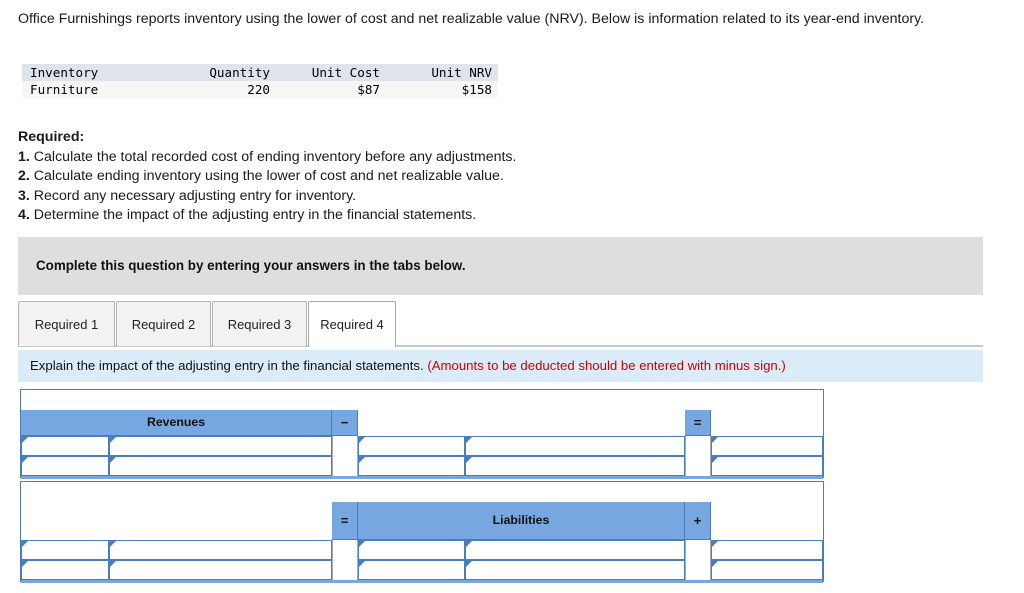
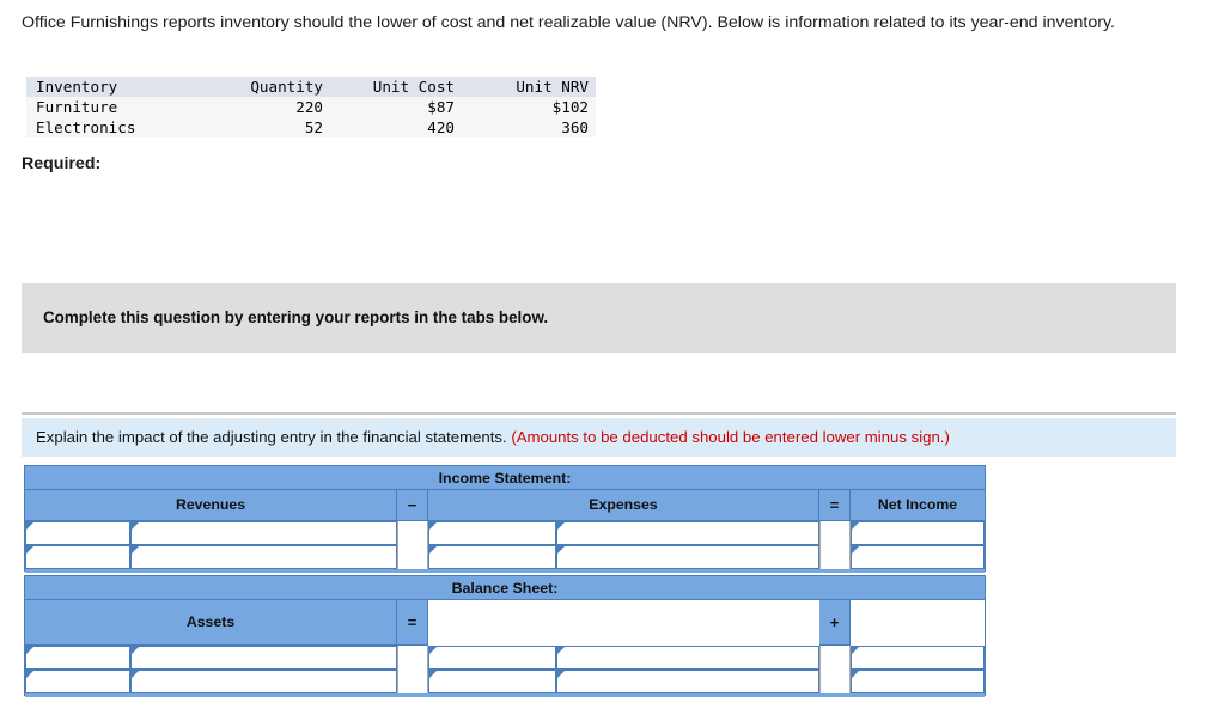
- Office Furnishings reports inventory using the lower of cost and net realizable value (NRV). Below is information related to its year-end inventory.
+ Office Furnishings reports inventory should the lower of cost and net realizable value (NRV). Below is information related to its year-end inventory.
  Inventory	Quantity	Unit Cost	Unit NRV
- Furniture	220	$87	$158
+ Furniture	220	$87	$102
+ Electronics	52	420	360
  Required:
- 1. Calculate the total recorded cost of ending inventory before any adjustments.
- 2. Calculate ending inventory using the lower of cost and net realizable value.
- 3. Record any necessary adjusting entry for inventory.
- 4. Determine the impact of the adjusting entry in the financial statements.
- Complete this question by entering your answers in the tabs below.
+ Complete this question by entering your reports in the tabs below.
- Required 1
- Required 2
- Required 3
- Required 4
- Explain the impact of the adjusting entry in the financial statements. (Amounts to be deducted should be entered with minus sign.)
+ Explain the impact of the adjusting entry in the financial statements. (Amounts to be deducted should be entered lower minus sign.)
+ Income Statement:
  Revenues
  −
+ Expenses
  =
+ Net Income
+ Balance Sheet:
+ Assets
  =
- Liabilities
  +
